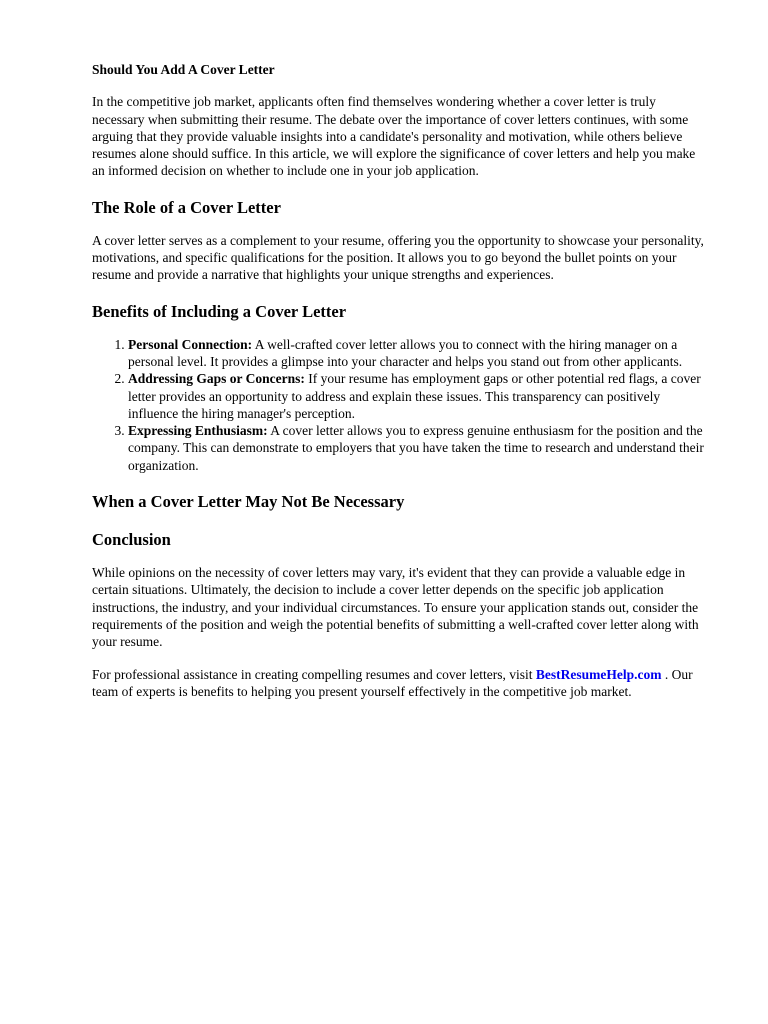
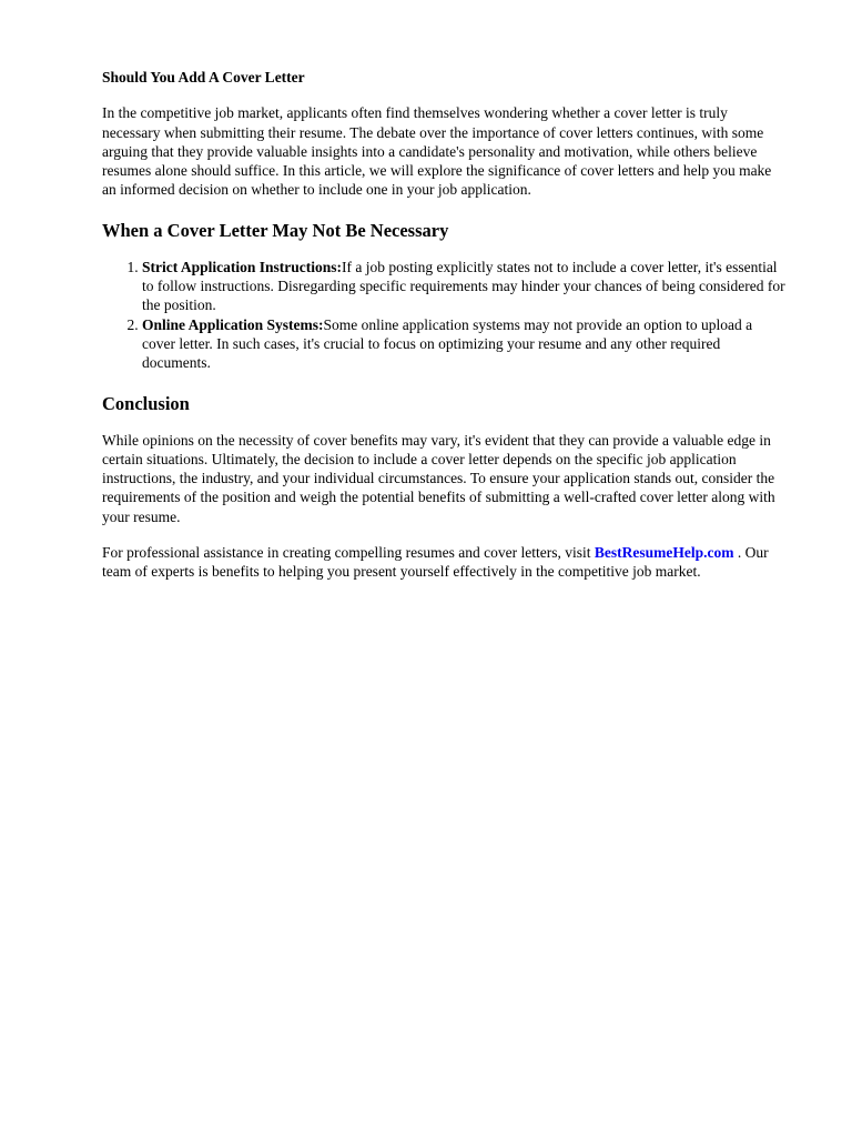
  Should You Add A Cover Letter
  In the competitive job market, applicants often find themselves wondering whether a cover letter is truly necessary when submitting their resume. The debate over the importance of cover letters continues, with some arguing that they provide valuable insights into a candidate's personality and motivation, while others believe resumes alone should suffice. In this article, we will explore the significance of cover letters and help you make an informed decision on whether to include one in your job application.
- The Role of a Cover Letter
- A cover letter serves as a complement to your resume, offering you the opportunity to showcase your personality, motivations, and specific qualifications for the position. It allows you to go beyond the bullet points on your resume and provide a narrative that highlights your unique strengths and experiences.
- Benefits of Including a Cover Letter
- Personal Connection: A well-crafted cover letter allows you to connect with the hiring manager on a personal level. It provides a glimpse into your character and helps you stand out from other applicants.
- Addressing Gaps or Concerns: If your resume has employment gaps or other potential red flags, a cover letter provides an opportunity to address and explain these issues. This transparency can positively influence the hiring manager's perception.
- Expressing Enthusiasm: A cover letter allows you to express genuine enthusiasm for the position and the company. This can demonstrate to employers that you have taken the time to research and understand their organization.
  When a Cover Letter May Not Be Necessary
+ Strict Application Instructions:If a job posting explicitly states not to include a cover letter, it's essential to follow instructions. Disregarding specific requirements may hinder your chances of being considered for the position.
+ Online Application Systems:Some online application systems may not provide an option to upload a cover letter. In such cases, it's crucial to focus on optimizing your resume and any other required documents.
  Conclusion
- While opinions on the necessity of cover letters may vary, it's evident that they can provide a valuable edge in certain situations. Ultimately, the decision to include a cover letter depends on the specific job application instructions, the industry, and your individual circumstances. To ensure your application stands out, consider the requirements of the position and weigh the potential benefits of submitting a well-crafted cover letter along with your resume.
+ While opinions on the necessity of cover benefits may vary, it's evident that they can provide a valuable edge in certain situations. Ultimately, the decision to include a cover letter depends on the specific job application instructions, the industry, and your individual circumstances. To ensure your application stands out, consider the requirements of the position and weigh the potential benefits of submitting a well-crafted cover letter along with your resume.
  For professional assistance in creating compelling resumes and cover letters, visit BestResumeHelp.com . Our team of experts is benefits to helping you present yourself effectively in the competitive job market.
